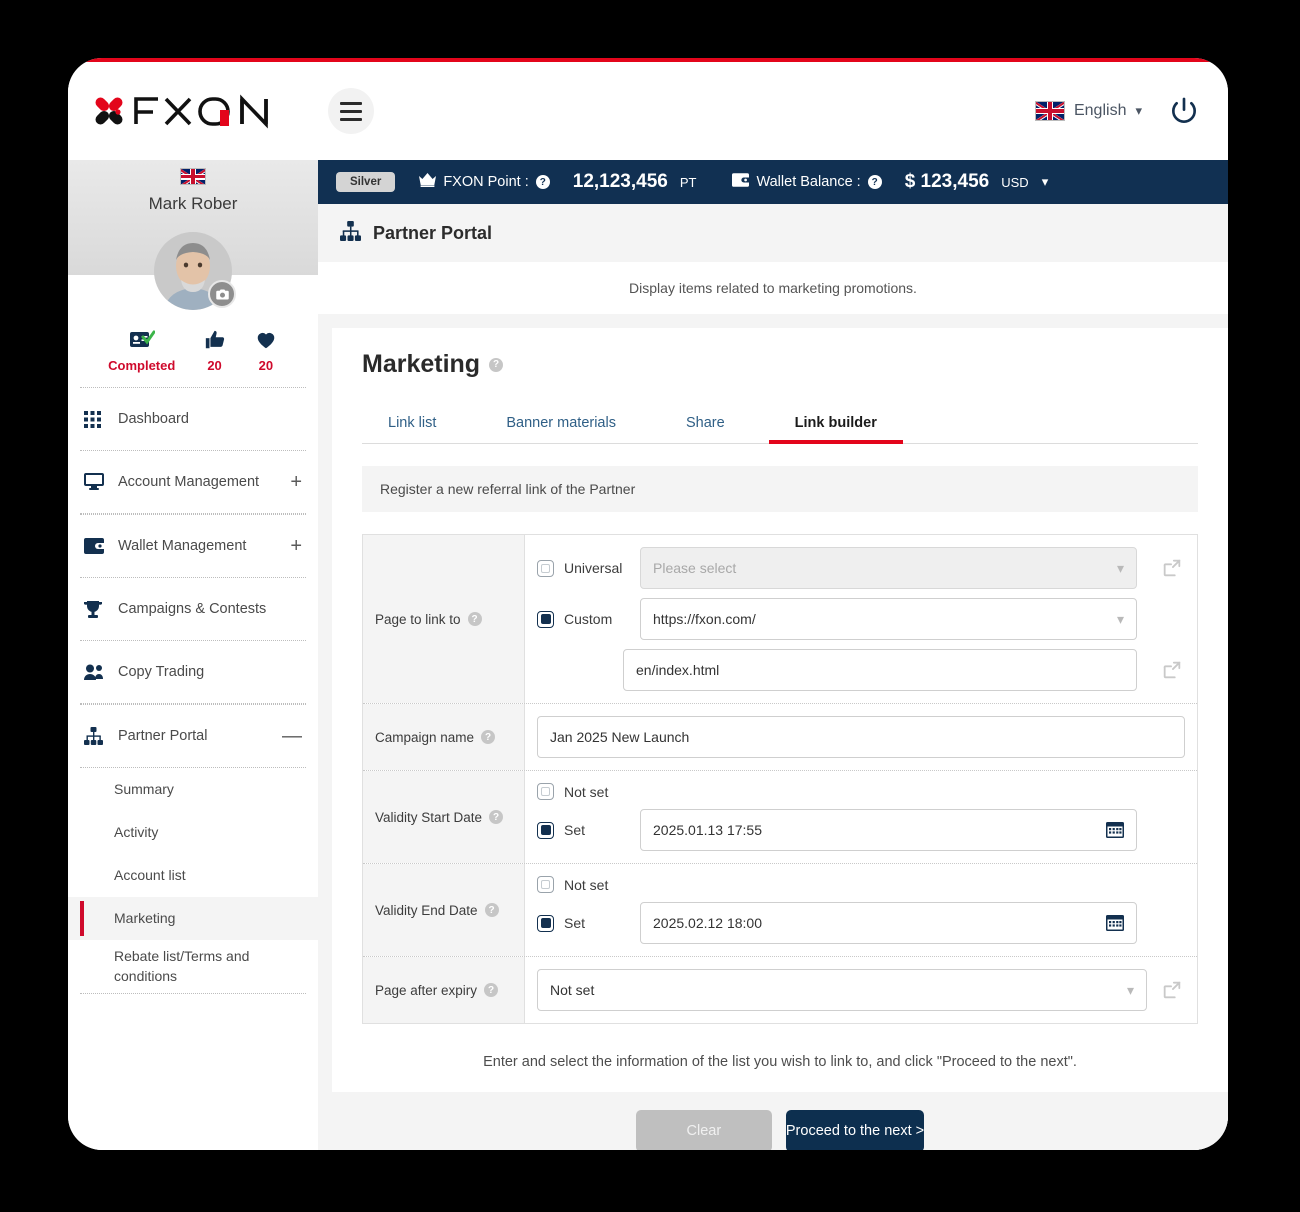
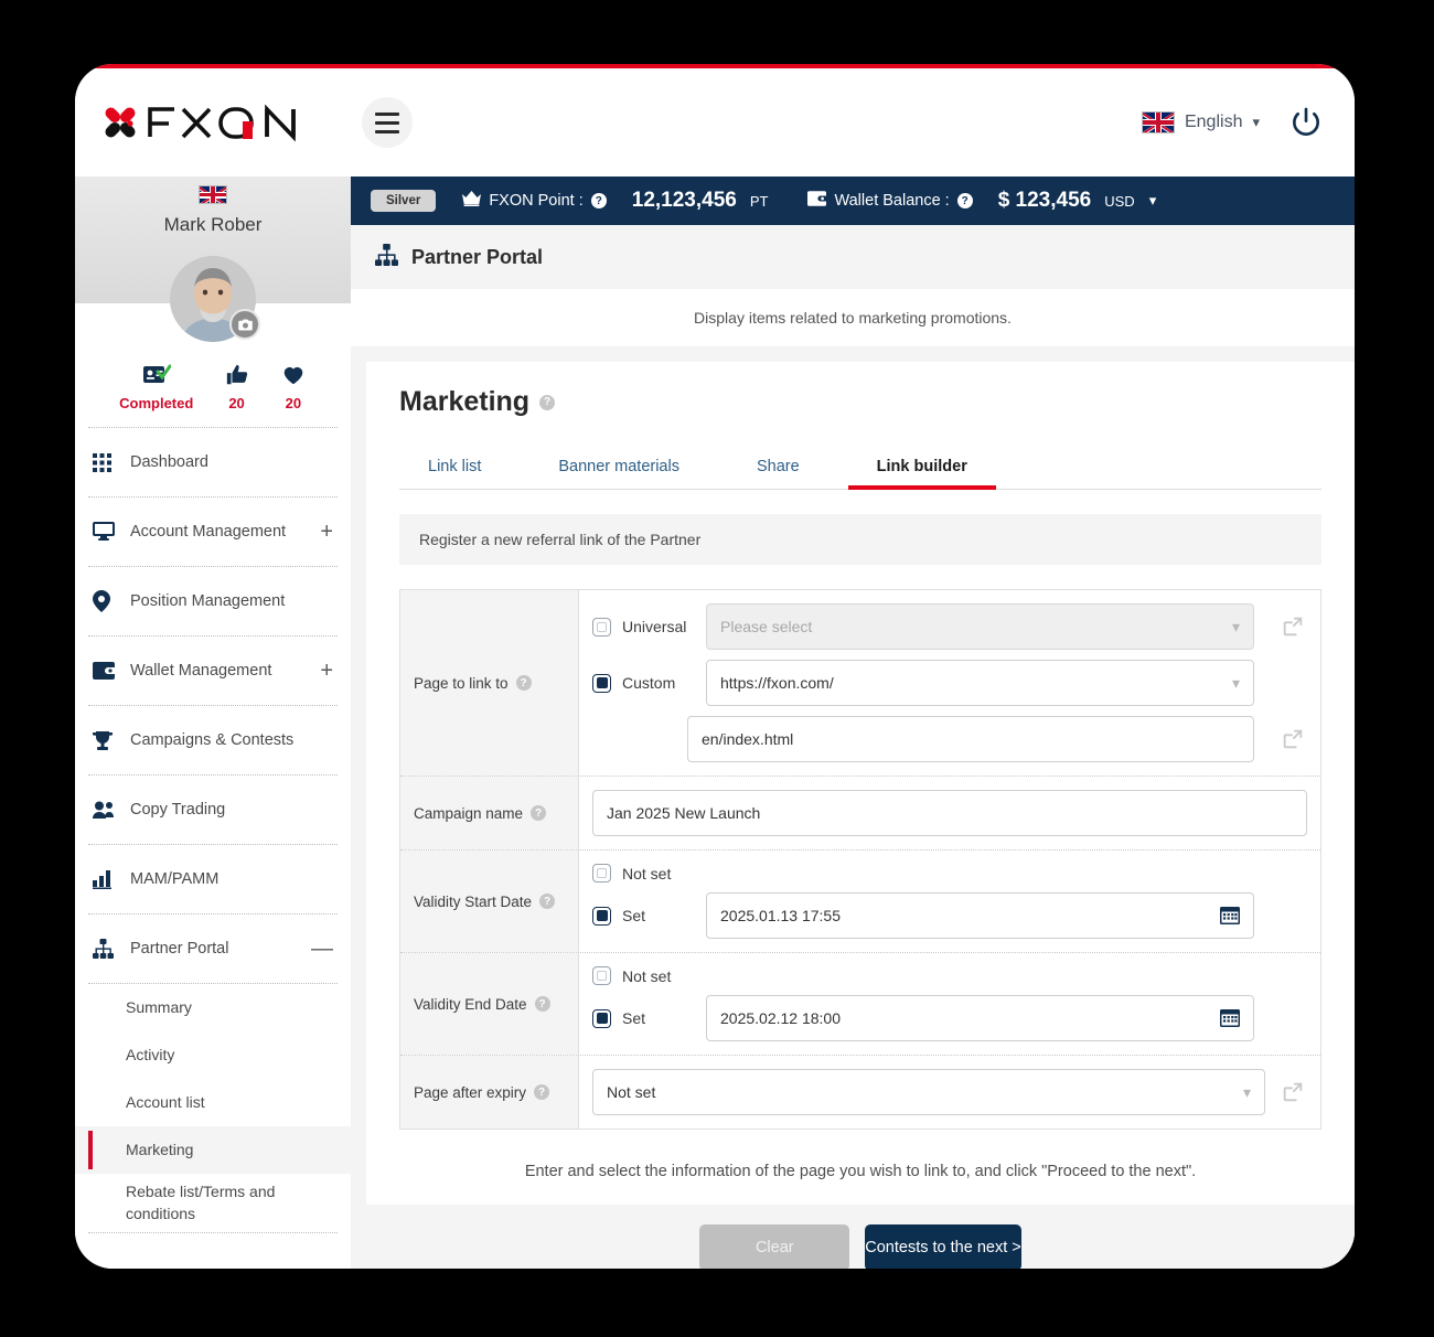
  English
  ▾
  Mark Rober
  Completed
  20
  20
  Dashboard
  Account Management
  +
+ Position Management
  Wallet Management
  +
  Campaigns & Contests
  Copy Trading
+ MAM/PAMM
  Partner Portal
  —
  Summary
  Activity
  Account list
  Marketing
  Rebate list/Terms and conditions
  Silver
  FXON Point :
  ?
  12,123,456
  PT
  Wallet Balance :
  ?
  $ 123,456
  USD
  ▾
  Partner Portal
  Display items related to marketing promotions.
  Marketing
  ?
  Link list
  Banner materials
  Share
  Link builder
  Register a new referral link of the Partner
  Page to link to
  ?
  Universal
  Please select
  ▾
  Custom
  https://fxon.com/
  ▾
  en/index.html
  Campaign name
  ?
  Jan 2025 New Launch
  Validity Start Date
  ?
  Not set
  Set
  2025.01.13 17:55
  Validity End Date
  ?
  Not set
  Set
  2025.02.12 18:00
  Page after expiry
  ?
  Not set
  ▾
- Enter and select the information of the list you wish to link to, and click "Proceed to the next".
+ Enter and select the information of the page you wish to link to, and click "Proceed to the next".
  Clear
- Proceed to the next >
+ Contests to the next >
